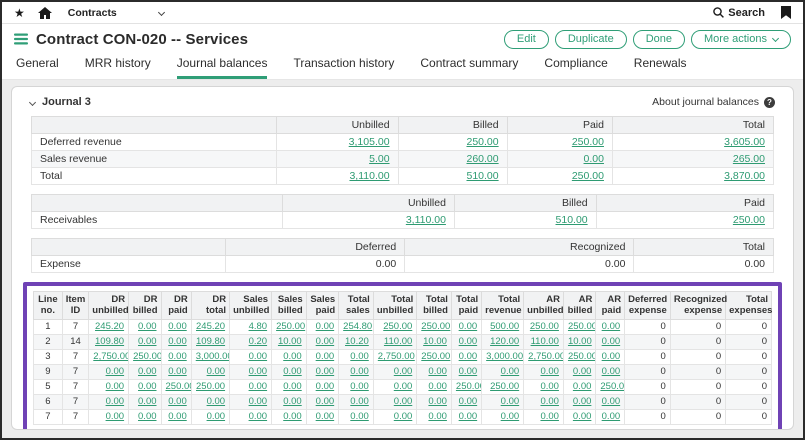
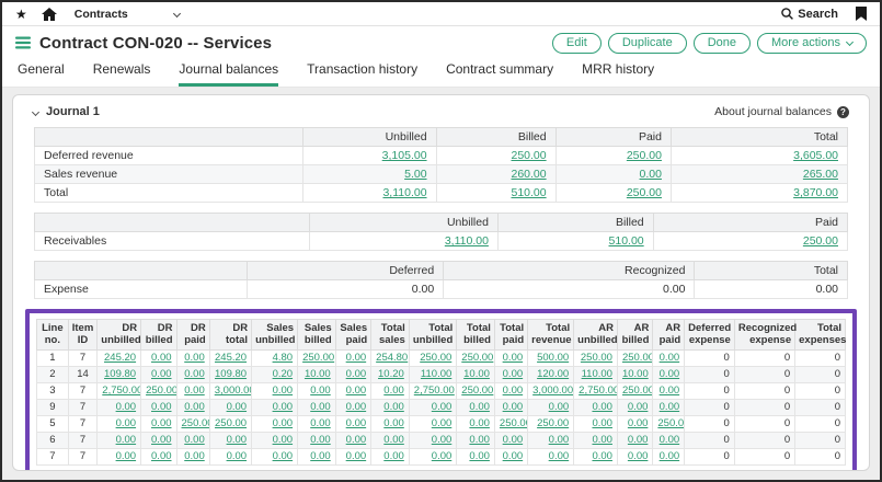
  ★
  Contracts
  Search
  Contract CON-020 -- Services
  Edit
  Duplicate
  Done
  More actions
  General
- MRR history
+ Renewals
  Journal balances
  Transaction history
  Contract summary
- Compliance
- Renewals
+ MRR history
- Journal 3
+ Journal 1
  About journal balances
  ?
  	Unbilled	Billed	Paid	Total
  Deferred revenue	3,105.00	250.00	250.00	3,605.00
  Sales revenue	5.00	260.00	0.00	265.00
  Total	3,110.00	510.00	250.00	3,870.00
  	Unbilled	Billed	Paid
  Receivables	3,110.00	510.00	250.00
  	Deferred	Recognized	Total
  Expense	0.00	0.00	0.00
  Line no.	Item ID	DR unbilled	DR billed	DR paid	DR total	Sales unbilled	Sales billed	Sales paid	Total sales	Total unbilled	Total billed	Total paid	Total revenue	AR unbilled	AR billed	AR paid	Deferred expense	Recognized expense	Total expenses
  1	7	245.20	0.00	0.00	245.20	4.80	250.00	0.00	254.80	250.00	250.00	0.00	500.00	250.00	250.00	0.00	0	0	0
  2	14	109.80	0.00	0.00	109.80	0.20	10.00	0.00	10.20	110.00	10.00	0.00	120.00	110.00	10.00	0.00	0	0	0
  3	7	2,750.00	250.00	0.00	3,000.0	0.00	0.00	0.00	0.00	2,750.00	250.00	0.00	3,000.00	2,750.00	250.00	0.00	0	0	0
  9	7	0.00	0.00	0.00	0.00	0.00	0.00	0.00	0.00	0.00	0.00	0.00	0.00	0.00	0.00	0.00	0	0	0
  5	7	0.00	0.00	250.0	250.00	0.00	0.00	0.00	0.00	0.00	0.00	250.0	250.00	0.00	0.00	250.0	0	0	0
  6	7	0.00	0.00	0.00	0.00	0.00	0.00	0.00	0.00	0.00	0.00	0.00	0.00	0.00	0.00	0.00	0	0	0
  7	7	0.00	0.00	0.00	0.00	0.00	0.00	0.00	0.00	0.00	0.00	0.00	0.00	0.00	0.00	0.00	0	0	0
